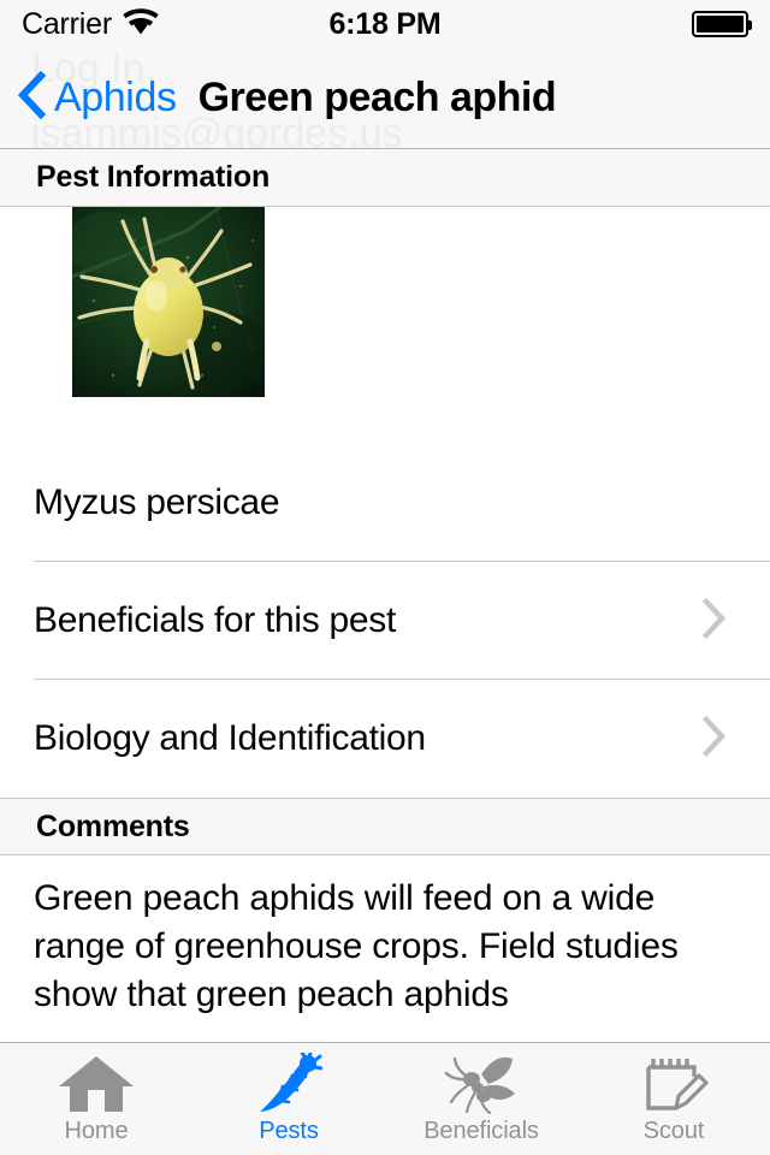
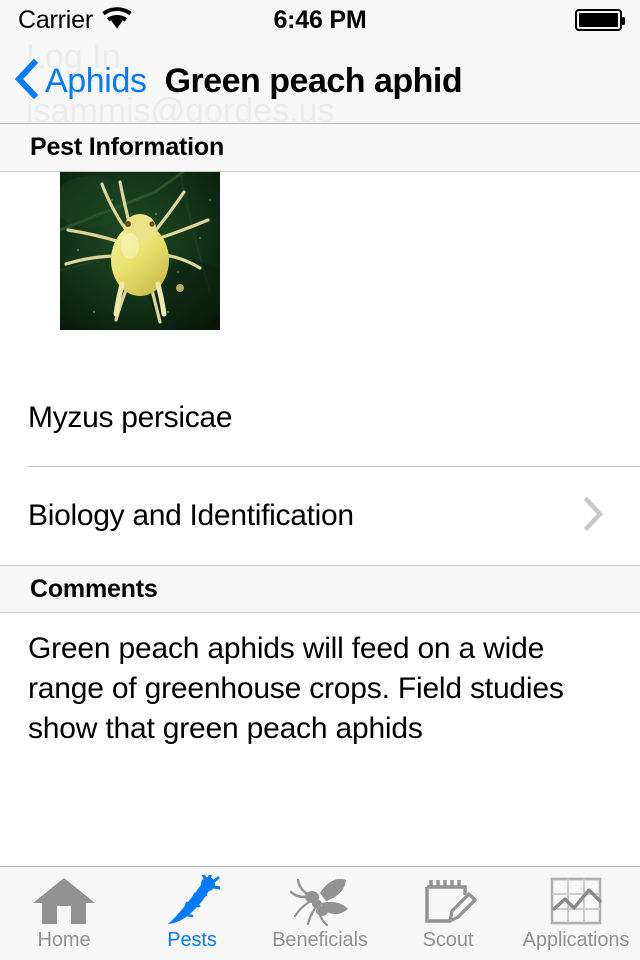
  Carrier
- 6:18 PM
+ 6:46 PM
  Log In
  jsammis@gordes.us
  Aphids
  Green peach aphid
  Pest Information
  Myzus persicae
- Beneficials for this pest
  Biology and Identification
  Comments
  Green peach aphids will feed on a wide range of greenhouse crops. Field studies show that green peach aphids
  Home
  Pests
  Beneficials
  Scout
+ Applications
